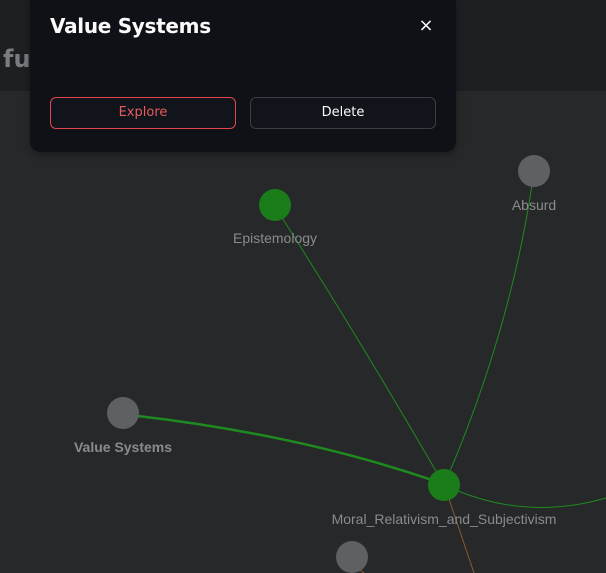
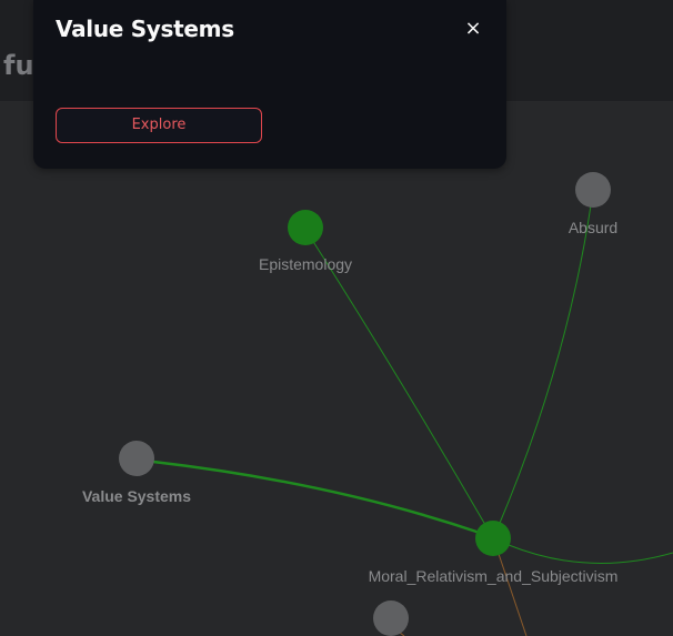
  fu
  Epistemology
  Absurd
  Value Systems
  Moral_Relativism_and_Subjectivism
  Value Systems
  ×
  Explore
- Delete
